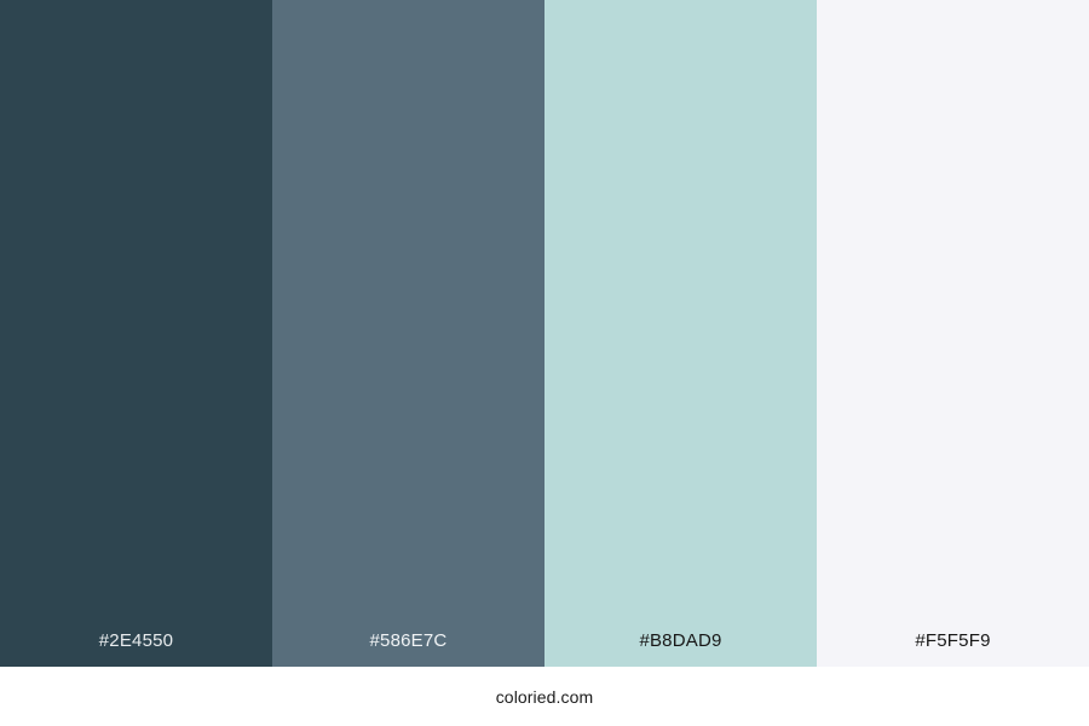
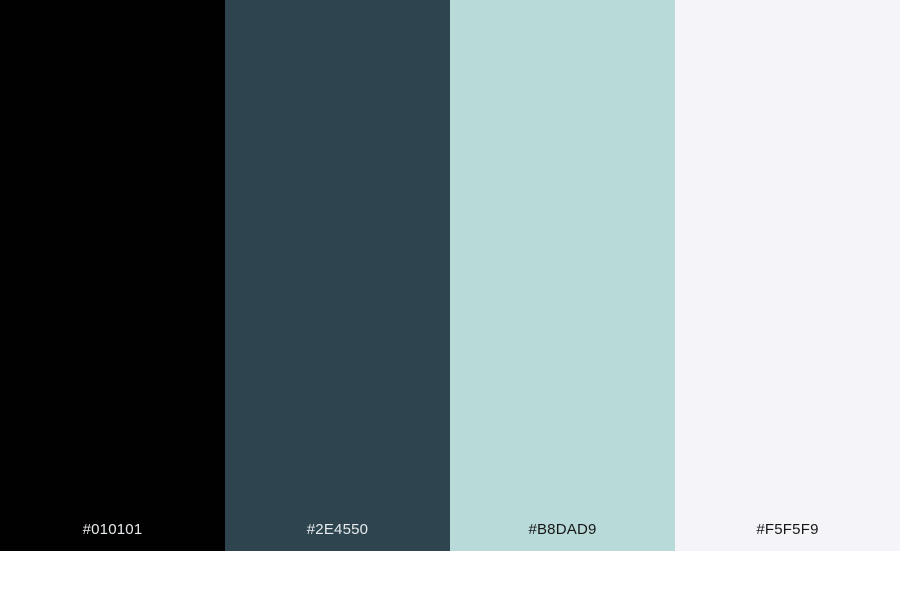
+ #010101
  #2E4550
- #586E7C
  #B8DAD9
  #F5F5F9
- coloried.com
